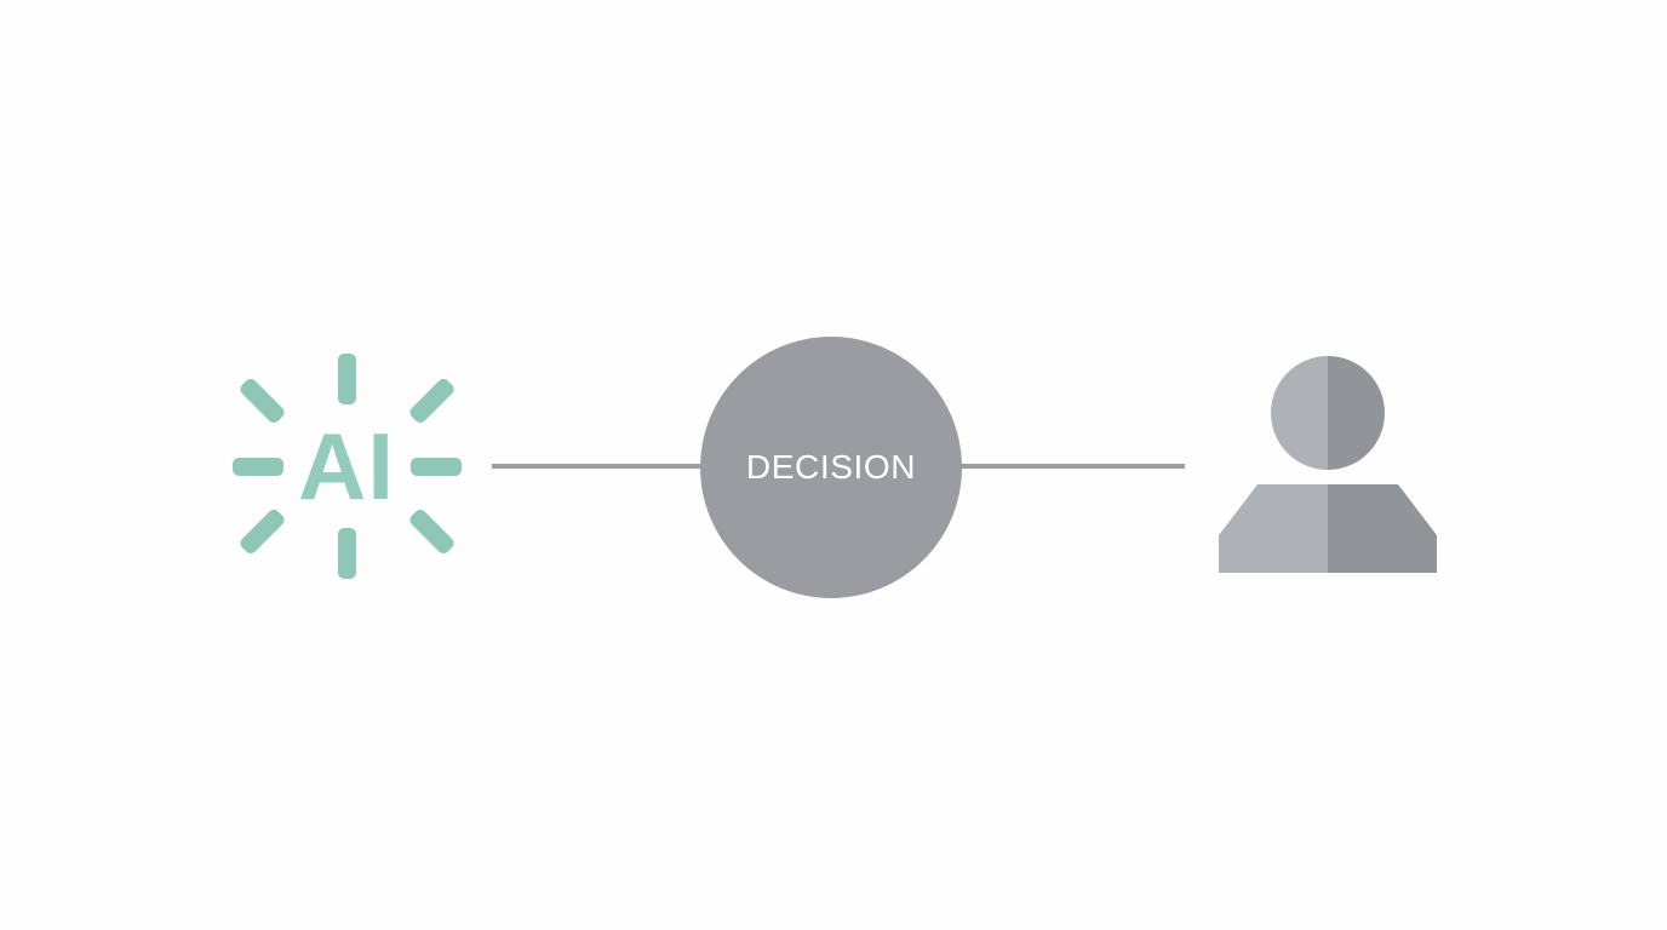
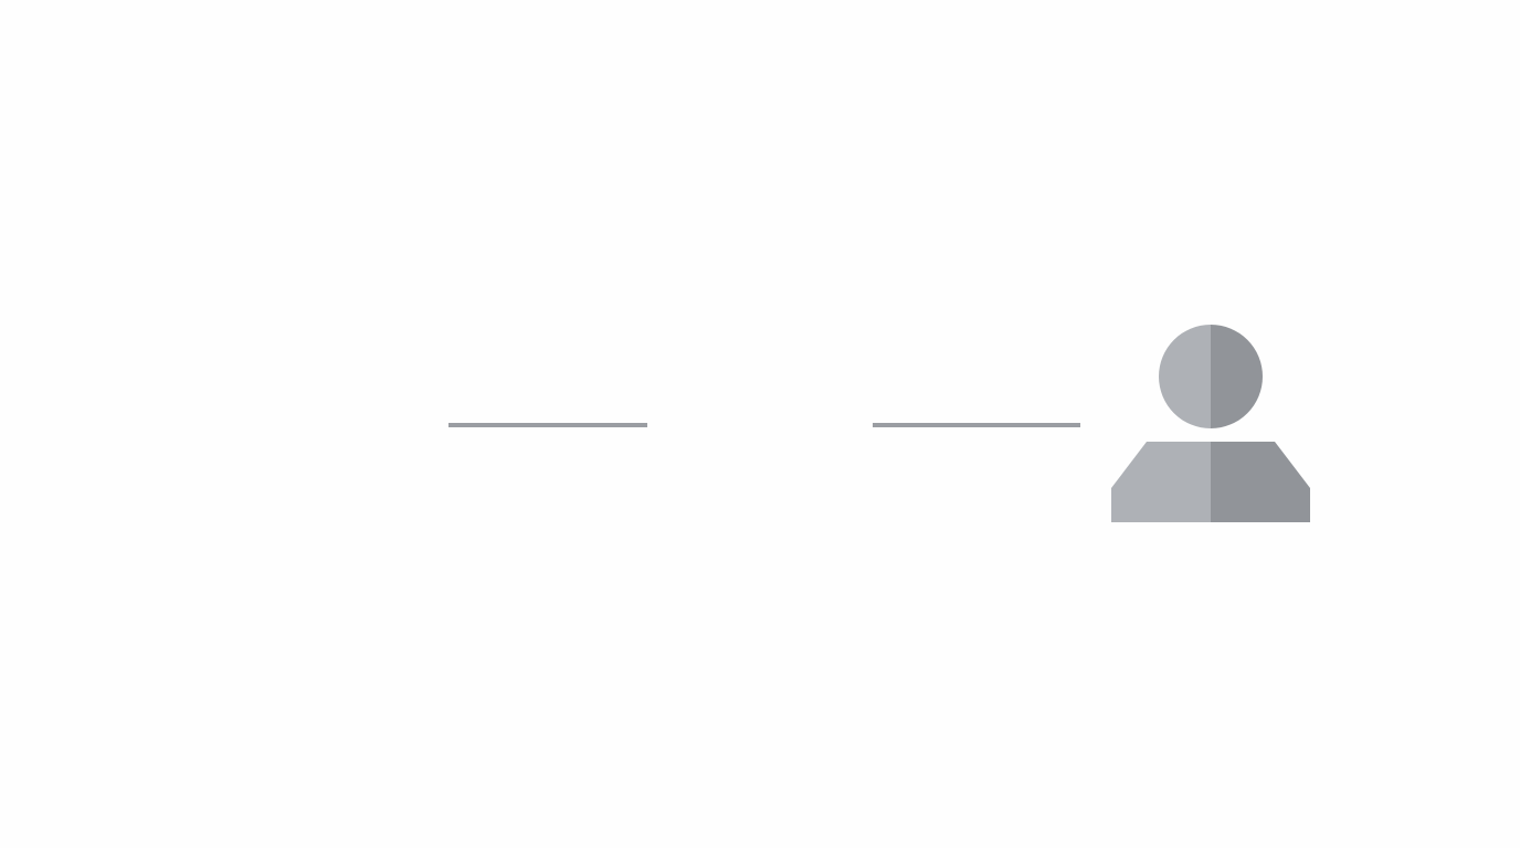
- AI
- DECISION
